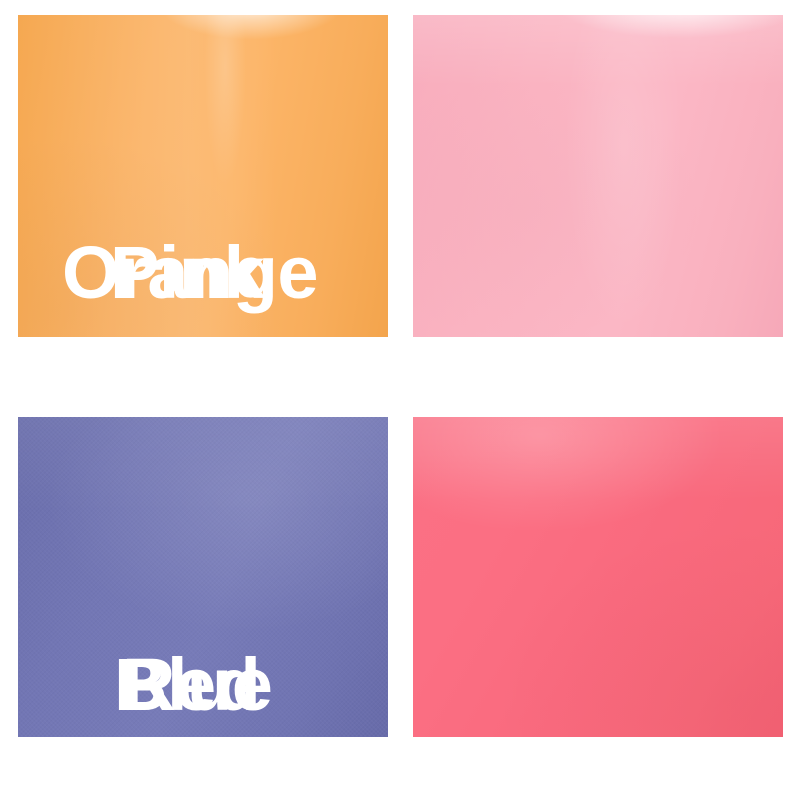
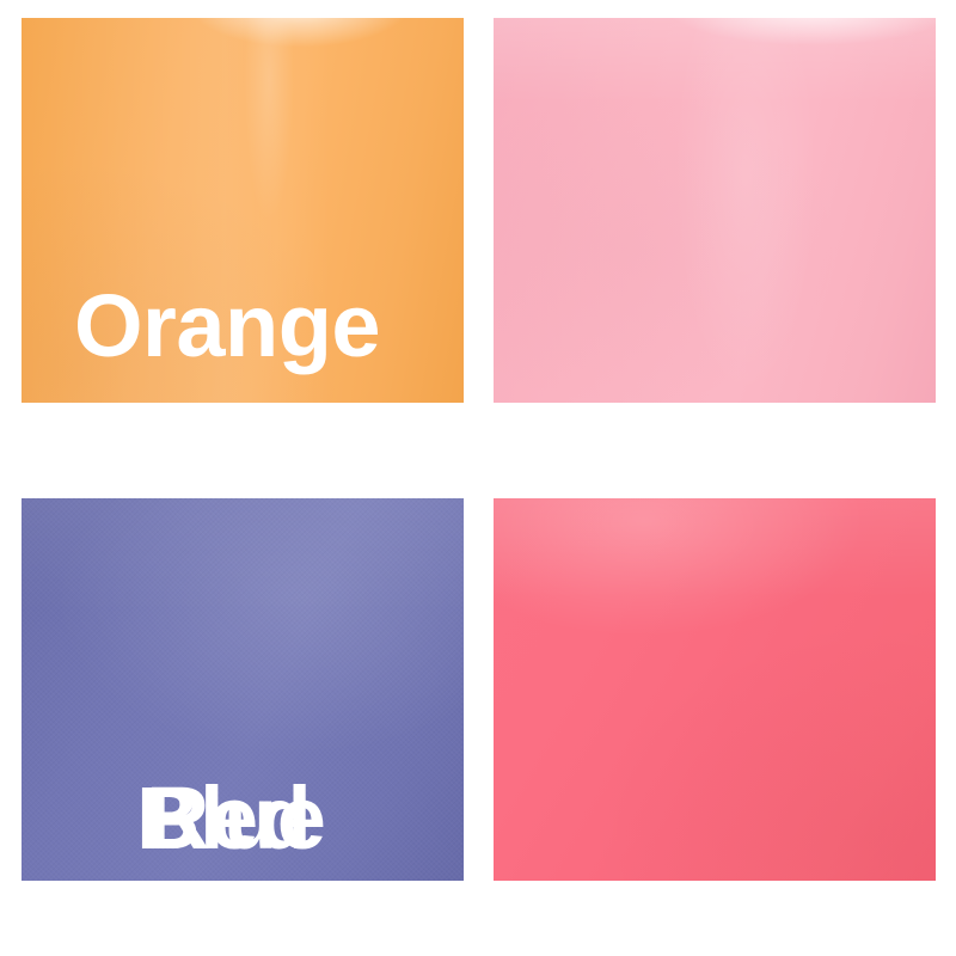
  Orange
- Pink
  Blue
  Red
